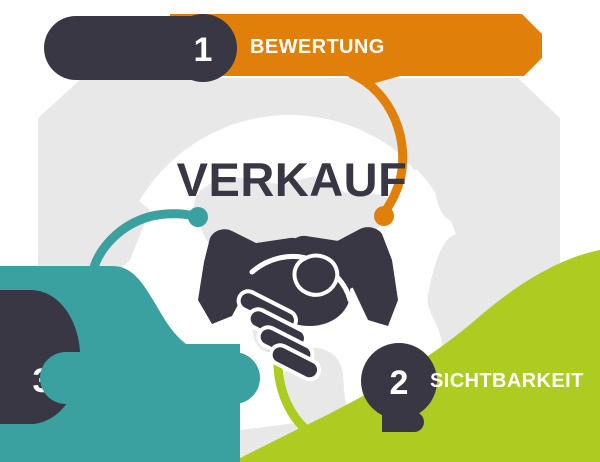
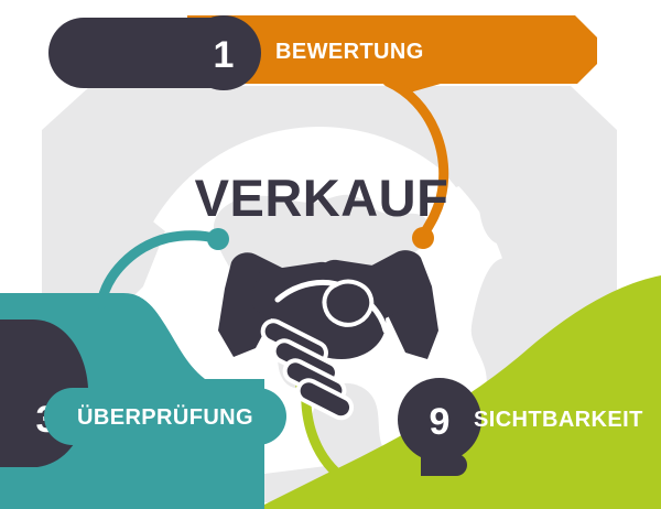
  VERKAUF
  1
  BEWERTUNG
- 2
+ 9
  SICHTBARKEIT
+ ÜBERPRÜFUNG
